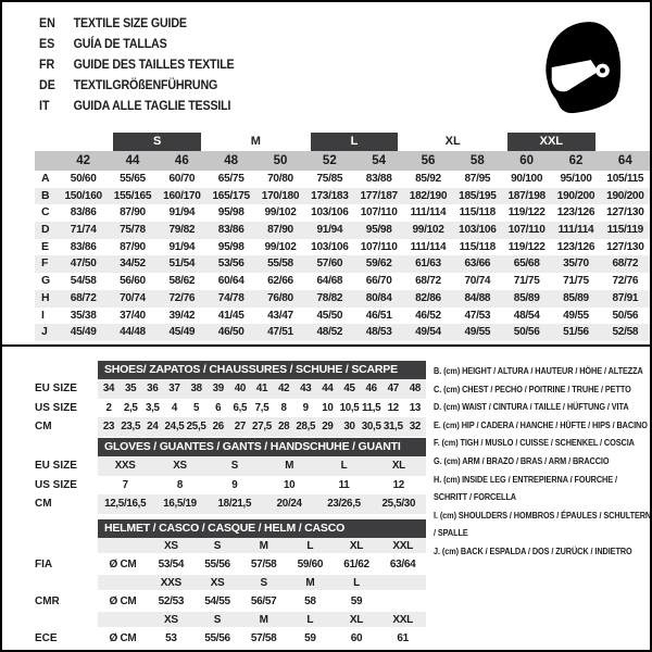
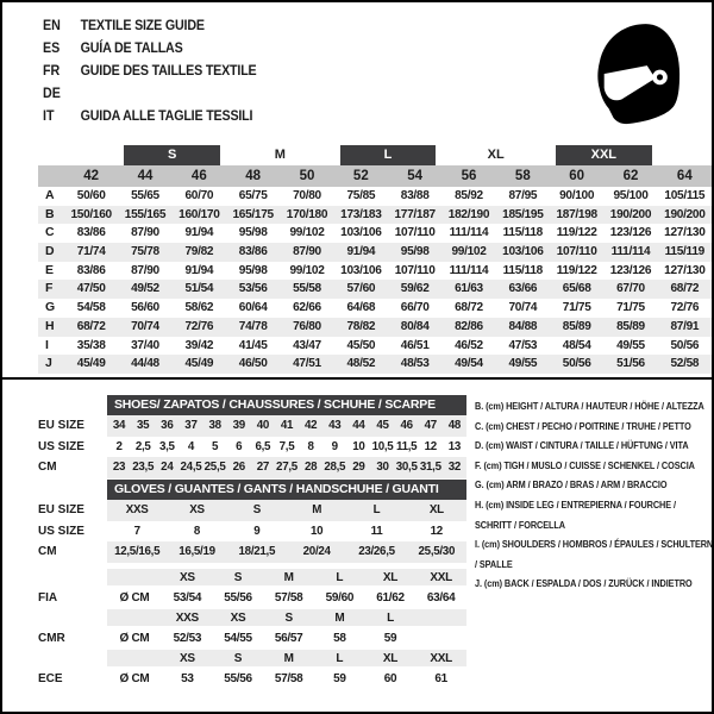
  EN
  TEXTILE SIZE GUIDE
  ES
  GUÍA DE TALLAS
  FR
  GUIDE DES TAILLES TEXTILE
  DE
- TEXTILGRÖßENFÜHRUNG
  IT
  GUIDA ALLE TAGLIE TESSILI
  S
  M
  L
  XL
  XXL
  42
  44
  46
  48
  50
  52
  54
  56
  58
  60
  62
  64
  A
  50/60
  55/65
  60/70
  65/75
  70/80
  75/85
  83/88
  85/92
  87/95
  90/100
  95/100
  105/115
  B
  150/160
  155/165
  160/170
  165/175
  170/180
  173/183
  177/187
  182/190
  185/195
  187/198
  190/200
  190/200
  C
  83/86
  87/90
  91/94
  95/98
  99/102
  103/106
  107/110
  111/114
  115/118
  119/122
  123/126
  127/130
  D
  71/74
  75/78
  79/82
  83/86
  87/90
  91/94
  95/98
  99/102
  103/106
  107/110
  111/114
  115/119
  E
  83/86
  87/90
  91/94
  95/98
  99/102
  103/106
  107/110
  111/114
  115/118
  119/122
  123/126
  127/130
  F
  47/50
- 34/52
+ 49/52
  51/54
  53/56
  55/58
  57/60
  59/62
  61/63
  63/66
  65/68
- 35/70
+ 67/70
  68/72
  G
  54/58
  56/60
  58/62
  60/64
  62/66
  64/68
  66/70
  68/72
  70/74
  71/75
  71/75
  72/76
  H
  68/72
  70/74
  72/76
  74/78
  76/80
  78/82
  80/84
  82/86
  84/88
  85/89
  85/89
  87/91
  I
  35/38
  37/40
  39/42
  41/45
  43/47
  45/50
  46/51
  46/52
  47/53
  48/54
  49/55
  50/56
  J
  45/49
  44/48
  45/49
  46/50
  47/51
  48/52
  48/53
  49/54
  49/55
  50/56
  51/56
  52/58
  SHOES/ ZAPATOS / CHAUSSURES / SCHUHE / SCARPE
  EU SIZE
  34
  35
  36
  37
  38
  39
  40
  41
  42
  43
  44
  45
  46
  47
  48
  US SIZE
  2
  2,5
  3,5
  4
  5
  6
  6,5
  7,5
  8
  9
  10
  10,5
  11,5
  12
  13
  CM
  23
  23,5
  24
  24,5
  25,5
  26
  27
  27,5
  28
  28,5
  29
  30
  30,5
  31,5
  32
  GLOVES / GUANTES / GANTS / HANDSCHUHE / GUANTI
  EU SIZE
  XXS
  XS
  S
  M
  L
  XL
  US SIZE
  7
  8
  9
  10
  11
  12
  CM
  12,5/16,5
  16,5/19
  18/21,5
  20/24
  23/26,5
  25,5/30
- HELMET / CASCO / CASQUE / HELM / CASCO
  XS
  S
  M
  L
  XL
  XXL
  FIA
  Ø CM
  53/54
  55/56
  57/58
  59/60
  61/62
  63/64
  XXS
  XS
  S
  M
  L
  CMR
  Ø CM
  52/53
  54/55
  56/57
  58
  59
  XS
  S
  M
  L
  XL
  XXL
  ECE
  Ø CM
  53
  55/56
  57/58
  59
  60
  61
  B. (cm) HEIGHT / ALTURA / HAUTEUR / HÖHE / ALTEZZA
  C. (cm) CHEST / PECHO / POITRINE / TRUHE / PETTO
  D. (cm) WAIST / CINTURA / TAILLE / HÜFTUNG / VITA
- E. (cm) HIP / CADERA / HANCHE / HÜFTE / HIPS / BACINO
  F. (cm) TIGH / MUSLO / CUISSE / SCHENKEL / COSCIA
  G. (cm) ARM / BRAZO / BRAS / ARM / BRACCIO
  H. (cm) INSIDE LEG / ENTREPIERNA / FOURCHE / SCHRITT / FORCELLA
  I. (cm) SHOULDERS / HOMBROS / ÉPAULES / SCHULTERN / SPALLE
  J. (cm) BACK / ESPALDA / DOS / ZURÜCK / INDIETRO
